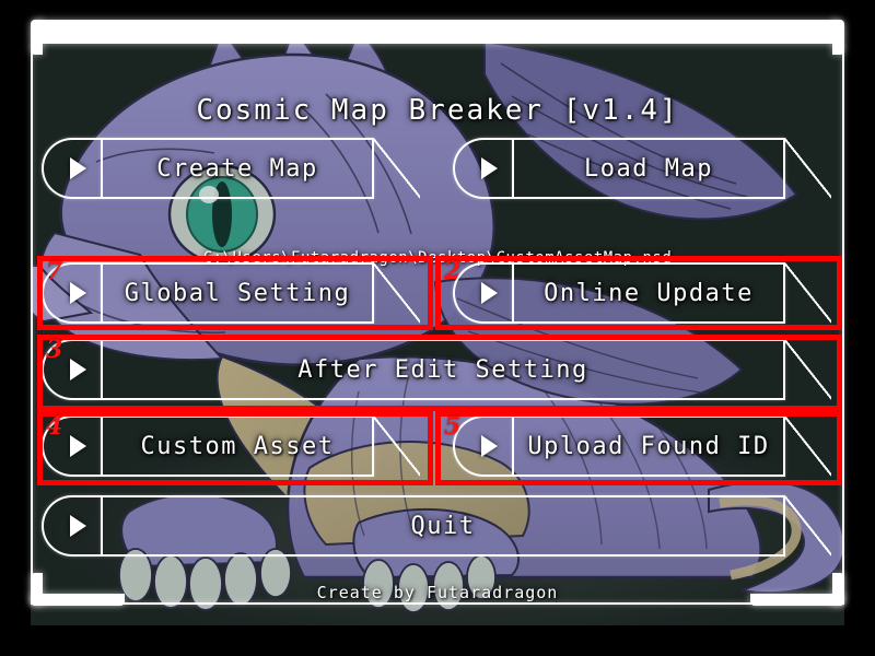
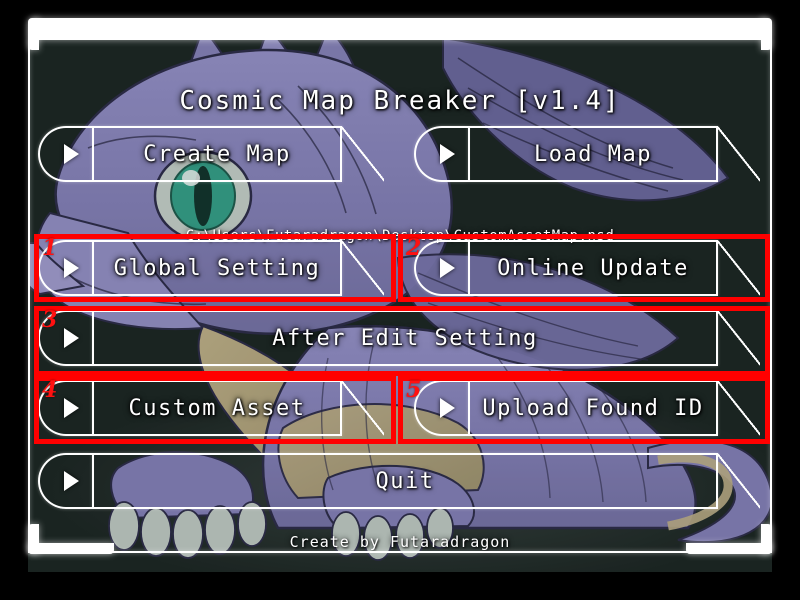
  Cosmic Map Breaker [v1.4]
  Create Map
  Load Map
  C:\Users\Futaradragon\Desktop\CustomAssetMap.nsd
  Global Setting
  Online Update
  After Edit Setting
  Custom Asset
  Upload Found ID
  Quit
  Create by Futaradragon
- 7
+ 1
  2
  3
  4
  5
